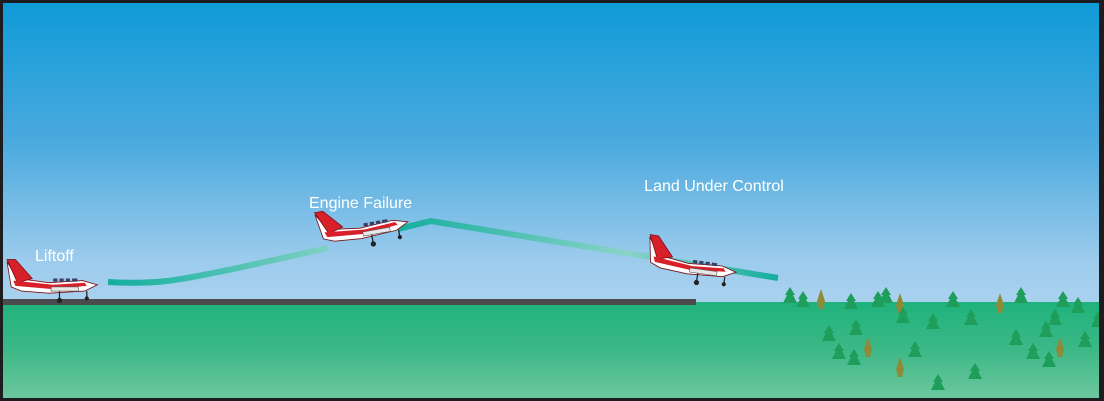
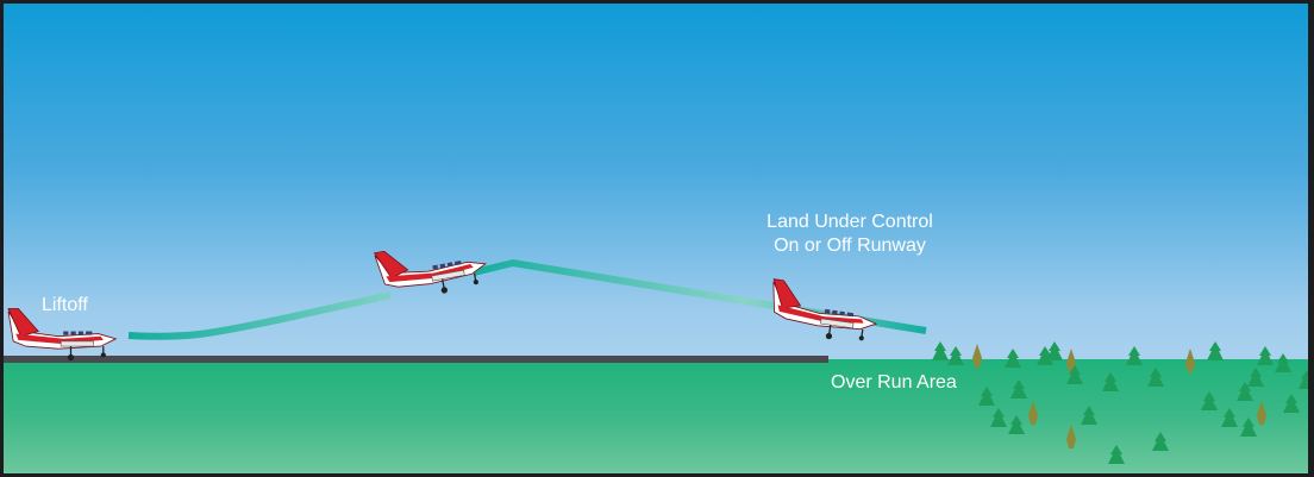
  Liftoff
- Engine Failure
  Land Under Control
+ On or Off Runway
+ Over Run Area
